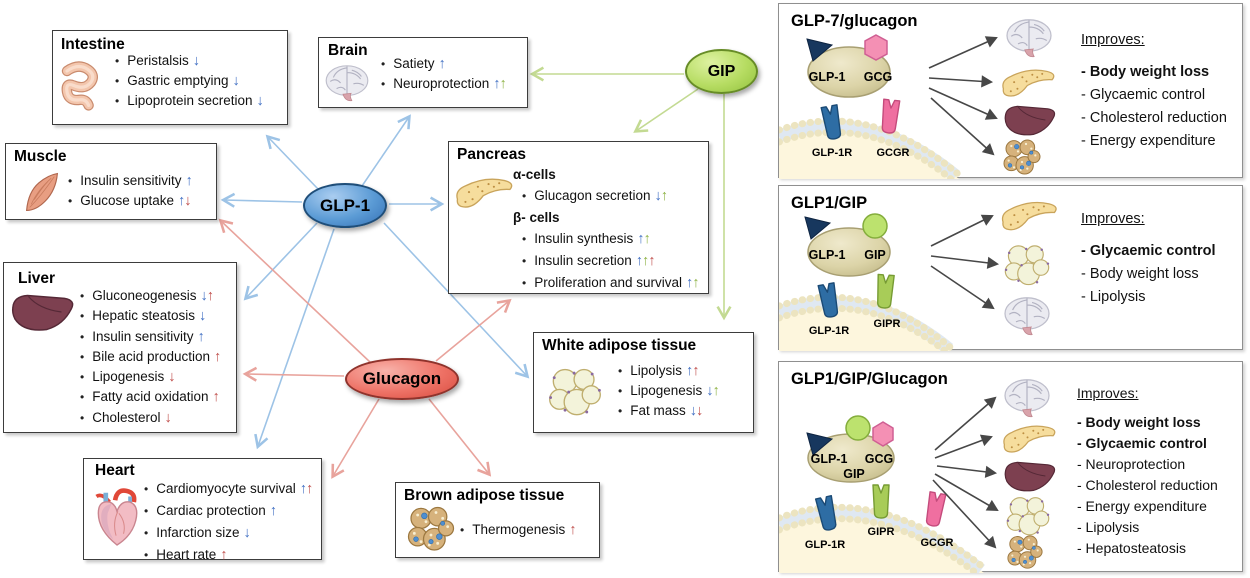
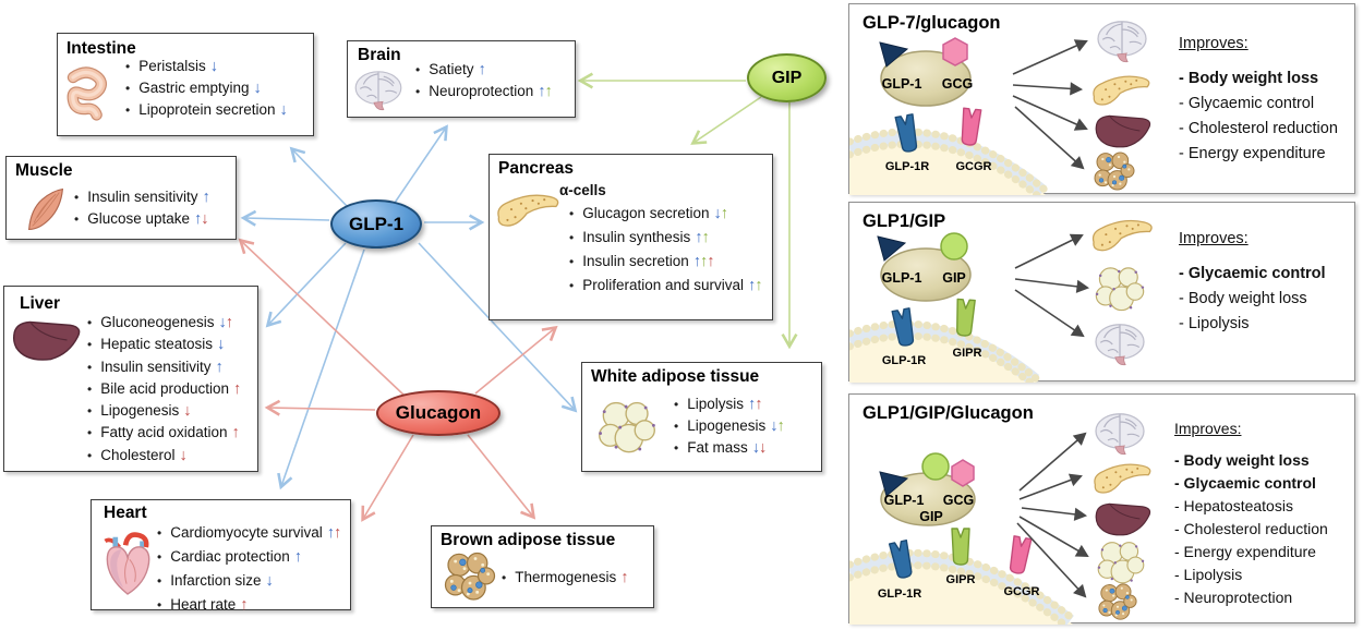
  Intestine
  Peristalsis
  ↓
  Gastric emptying
  ↓
  Lipoprotein secretion
  ↓
  Brain
  Satiety
  ↑
  Neuroprotection
  ↑
  ↑
  Muscle
  Insulin sensitivity
  ↑
  Glucose uptake
  ↑
  ↓
  Pancreas
  α-cells
  Glucagon secretion
  ↓
  ↑
- β- cells
  Insulin synthesis
  ↑
  ↑
  Insulin secretion
  ↑
  ↑
  ↑
  Proliferation and survival
  ↑
  ↑
  Liver
  Gluconeogenesis
  ↓
  ↑
  Hepatic steatosis
  ↓
  Insulin sensitivity
  ↑
  Bile acid production
  ↑
  Lipogenesis
  ↓
  Fatty acid oxidation
  ↑
  Cholesterol
  ↓
  White adipose tissue
  Lipolysis
  ↑
  ↑
  Lipogenesis
  ↓
  ↑
  Fat mass
  ↓
  ↓
  Heart
  Cardiomyocyte survival
  ↑
  ↑
  Cardiac protection
  ↑
  Infarction size
  ↓
  Heart rate
  ↑
  Brown adipose tissue
  Thermogenesis
  ↑
  GLP-1
  Glucagon
  GIP
  GLP-1
  GCG
  GLP-1R
  GCGR
  GLP-7/glucagon
  Improves:
  - Body weight loss
  - Glycaemic control
  - Cholesterol reduction
  - Energy expenditure
  GLP-1
  GIP
  GLP-1R
  GIPR
  GLP1/GIP
  Improves:
  - Glycaemic control
  - Body weight loss
  - Lipolysis
  GLP-1
  GCG
  GIP
  GLP-1R
  GIPR
  GCGR
  GLP1/GIP/Glucagon
  Improves:
  - Body weight loss
  - Glycaemic control
- - Neuroprotection
+ - Hepatosteatosis
  - Cholesterol reduction
  - Energy expenditure
  - Lipolysis
- - Hepatosteatosis
+ - Neuroprotection
